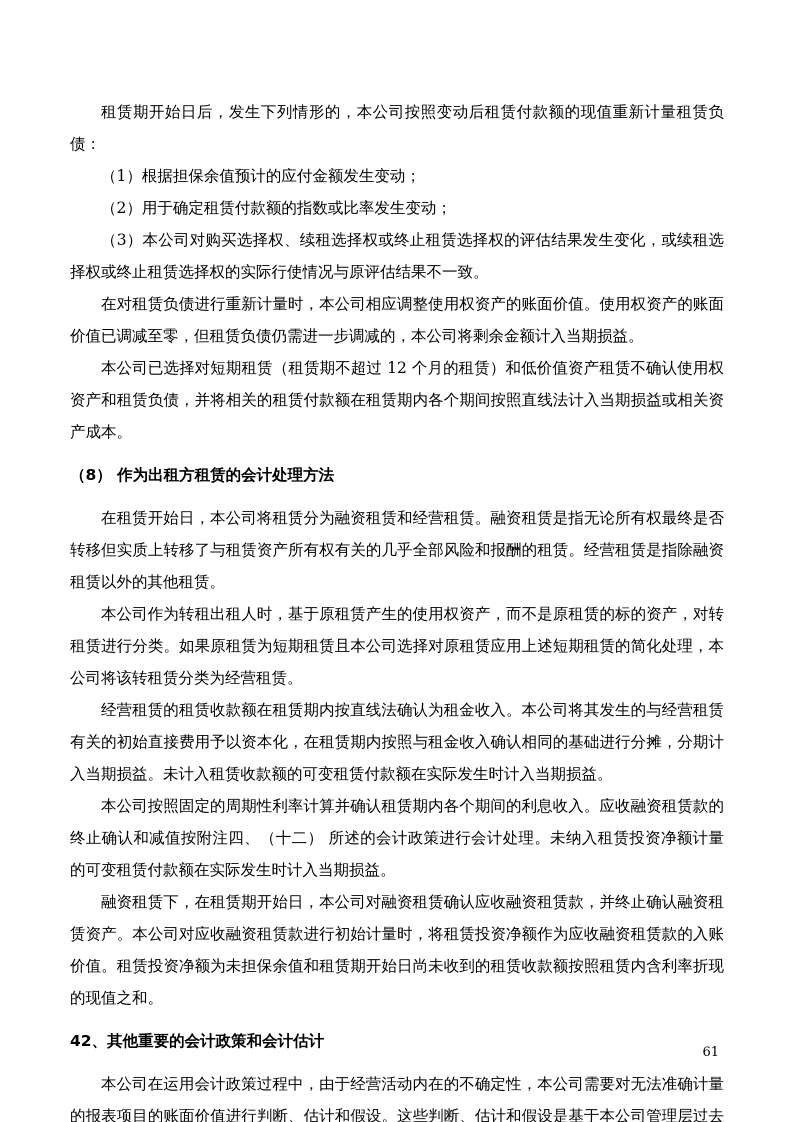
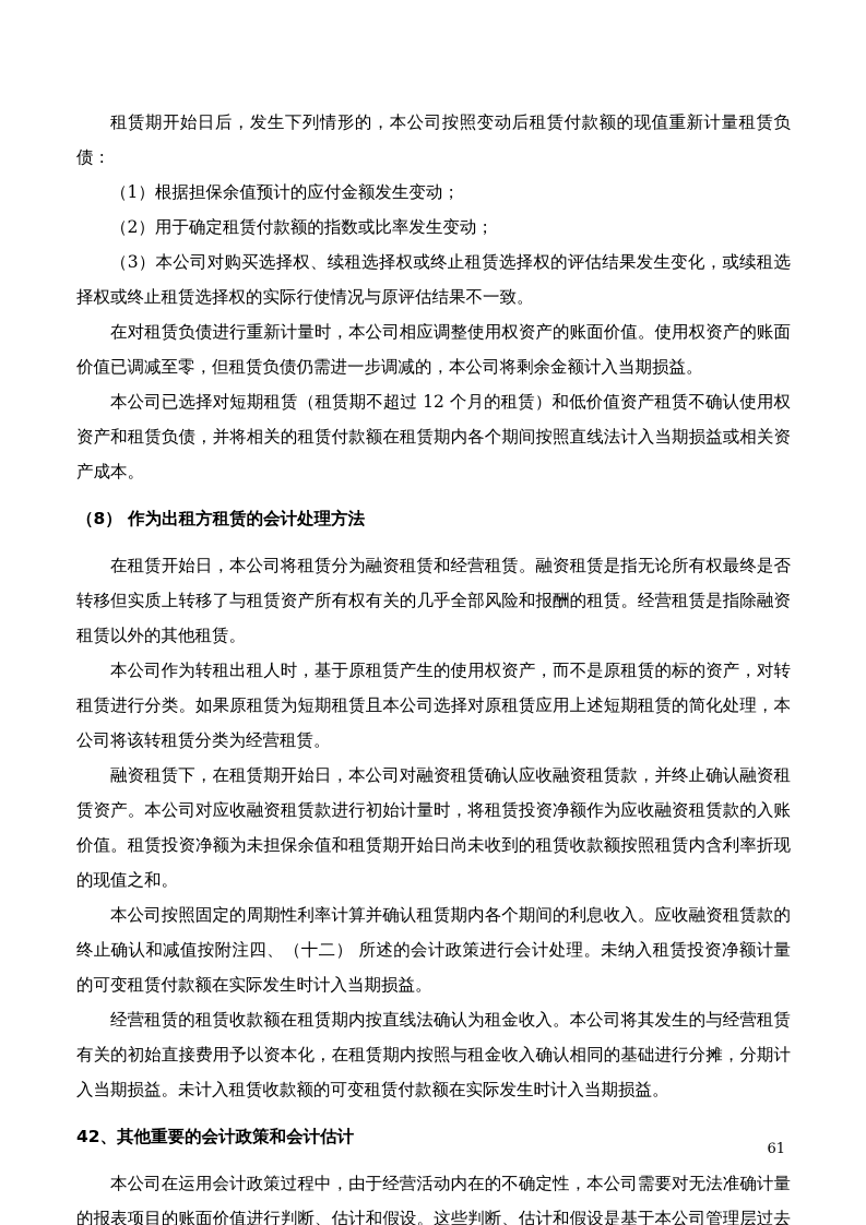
  租赁期开始日后，发生下列情形的，本公司按照变动后租赁付款额的现值重新计量租赁负债：
  （1）根据担保余值预计的应付金额发生变动；
  （2）用于确定租赁付款额的指数或比率发生变动；
  （3）本公司对购买选择权、续租选择权或终止租赁选择权的评估结果发生变化，或续租选择权或终止租赁选择权的实际行使情况与原评估结果不一致。
  在对租赁负债进行重新计量时，本公司相应调整使用权资产的账面价值。使用权资产的账面价值已调减至零，但租赁负债仍需进一步调减的，本公司将剩余金额计入当期损益。
  本公司已选择对短期租赁（租赁期不超过 12 个月的租赁）和低价值资产租赁不确认使用权资产和租赁负债，并将相关的租赁付款额在租赁期内各个期间按照直线法计入当期损益或相关资产成本。
  （8） 作为出租方租赁的会计处理方法
  在租赁开始日，本公司将租赁分为融资租赁和经营租赁。融资租赁是指无论所有权最终是否转移但实质上转移了与租赁资产所有权有关的几乎全部风险和报酬的租赁。经营租赁是指除融资租赁以外的其他租赁。
  本公司作为转租出租人时，基于原租赁产生的使用权资产，而不是原租赁的标的资产，对转租赁进行分类。如果原租赁为短期租赁且本公司选择对原租赁应用上述短期租赁的简化处理，本公司将该转租赁分类为经营租赁。
- 经营租赁的租赁收款额在租赁期内按直线法确认为租金收入。本公司将其发生的与经营租赁有关的初始直接费用予以资本化，在租赁期内按照与租金收入确认相同的基础进行分摊，分期计入当期损益。未计入租赁收款额的可变租赁付款额在实际发生时计入当期损益。
+ 融资租赁下，在租赁期开始日，本公司对融资租赁确认应收融资租赁款，并终止确认融资租赁资产。本公司对应收融资租赁款进行初始计量时，将租赁投资净额作为应收融资租赁款的入账价值。租赁投资净额为未担保余值和租赁期开始日尚未收到的租赁收款额按照租赁内含利率折现的现值之和。
  本公司按照固定的周期性利率计算并确认租赁期内各个期间的利息收入。应收融资租赁款的终止确认和减值按附注四、（十二） 所述的会计政策进行会计处理。未纳入租赁投资净额计量的可变租赁付款额在实际发生时计入当期损益。
- 融资租赁下，在租赁期开始日，本公司对融资租赁确认应收融资租赁款，并终止确认融资租赁资产。本公司对应收融资租赁款进行初始计量时，将租赁投资净额作为应收融资租赁款的入账价值。租赁投资净额为未担保余值和租赁期开始日尚未收到的租赁收款额按照租赁内含利率折现的现值之和。
+ 经营租赁的租赁收款额在租赁期内按直线法确认为租金收入。本公司将其发生的与经营租赁有关的初始直接费用予以资本化，在租赁期内按照与租金收入确认相同的基础进行分摊，分期计入当期损益。未计入租赁收款额的可变租赁付款额在实际发生时计入当期损益。
  42、其他重要的会计政策和会计估计
  本公司在运用会计政策过程中，由于经营活动内在的不确定性，本公司需要对无法准确计量的报表项目的账面价值进行判断、估计和假设。这些判断、估计和假设是基于本公司管理层过去
  61
